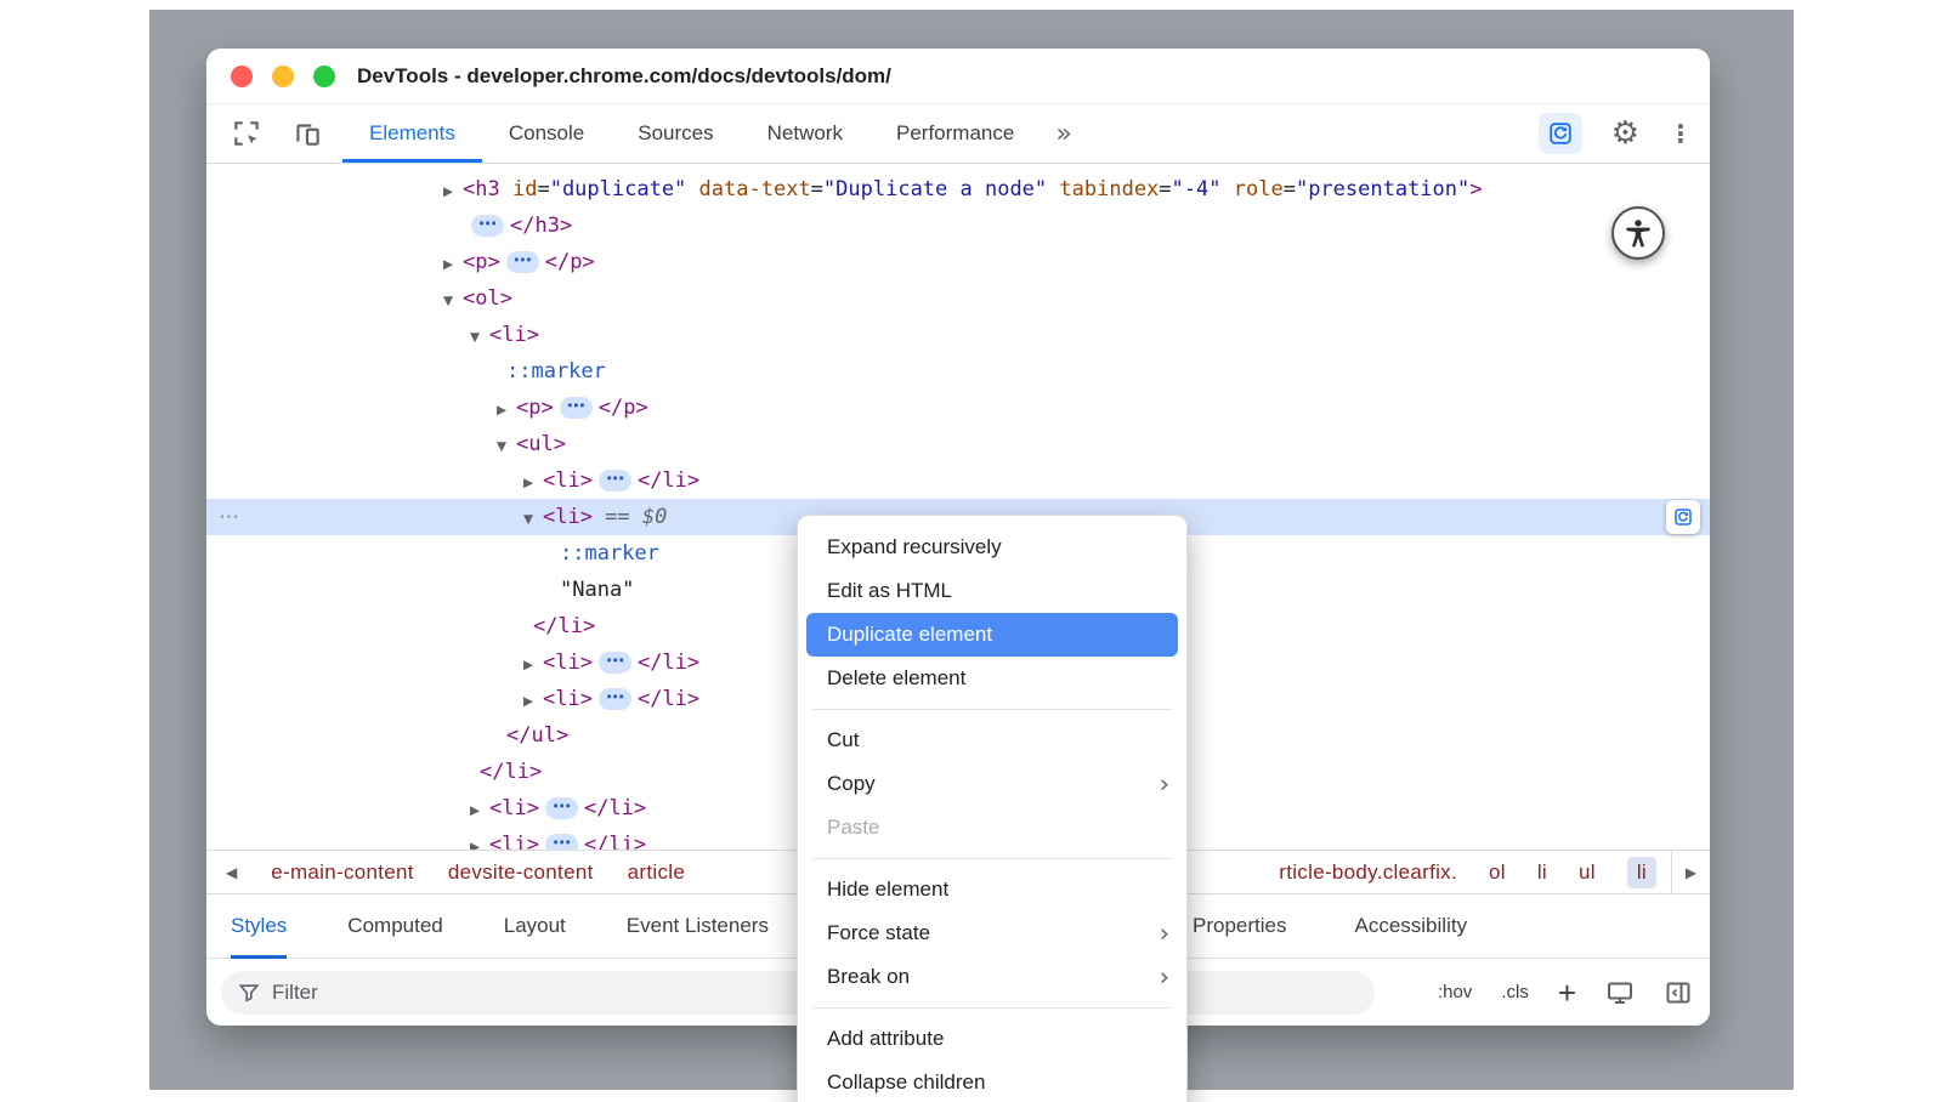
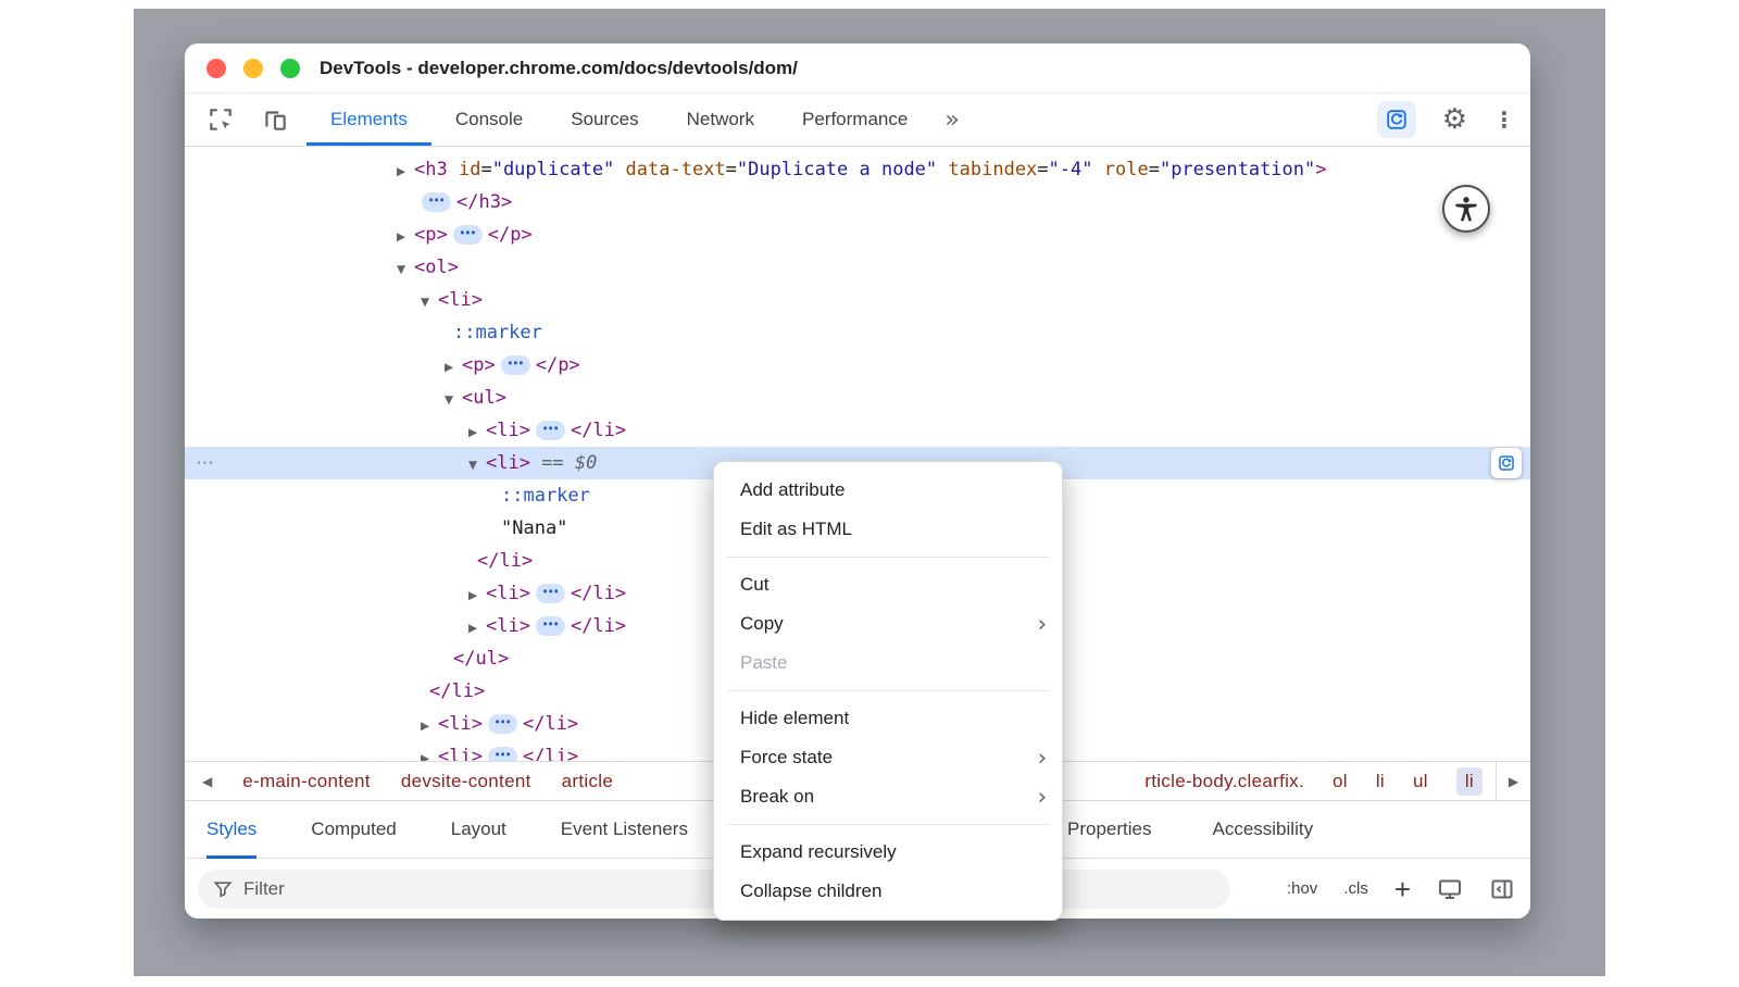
  DevTools - developer.chrome.com/docs/devtools/dom/
  Elements
  Console
  Sources
  Network
  Performance
  »
  ⚙
  ⋮
  ▶ <h3 id="duplicate" data-text="Duplicate a node" tabindex="-4" role="presentation">
  ⋯ </h3>
  ▶ <p> ⋯ </p>
  ▼ <ol>
  ▼ <li>
  ::marker
  ▶ <p> ⋯ </p>
  ▼ <ul>
  ▶ <li> ⋯ </li>
  ▼ <li> == $0
  ⋯
  ::marker
  "Nana"
  </li>
  ▶ <li> ⋯ </li>
  ▶ <li> ⋯ </li>
  </ul>
  </li>
  ▶ <li> ⋯ </li>
  ▶ <li> ⋯ </li>
  ◀
  e-main-content
  devsite-content
  article
  rticle-body.clearfix.
  ol
  li
  ul
  li
  ▶
  Styles
  Computed
  Layout
  Event Listeners
  Properties
  Accessibility
  Filter
  :hov
  .cls
  +
- Expand recursively
+ Add attribute
  Edit as HTML
- Duplicate element
- Delete element
  Cut
  Copy
  ›
  Paste
  Hide element
  Force state
  ›
  Break on
  ›
- Add attribute
+ Expand recursively
  Collapse children
